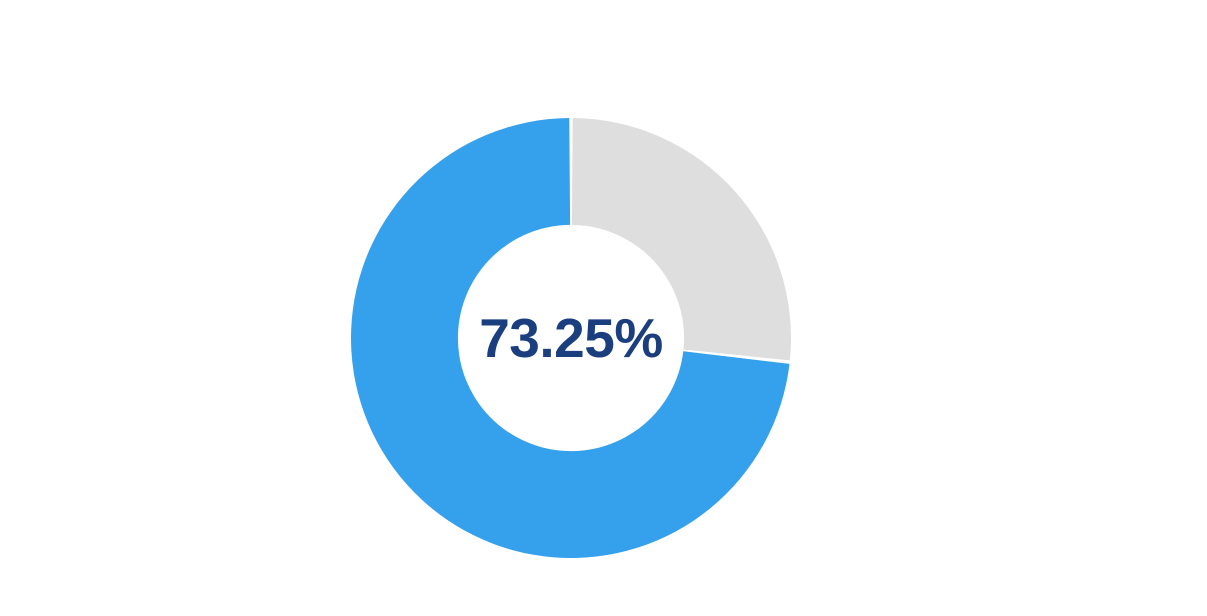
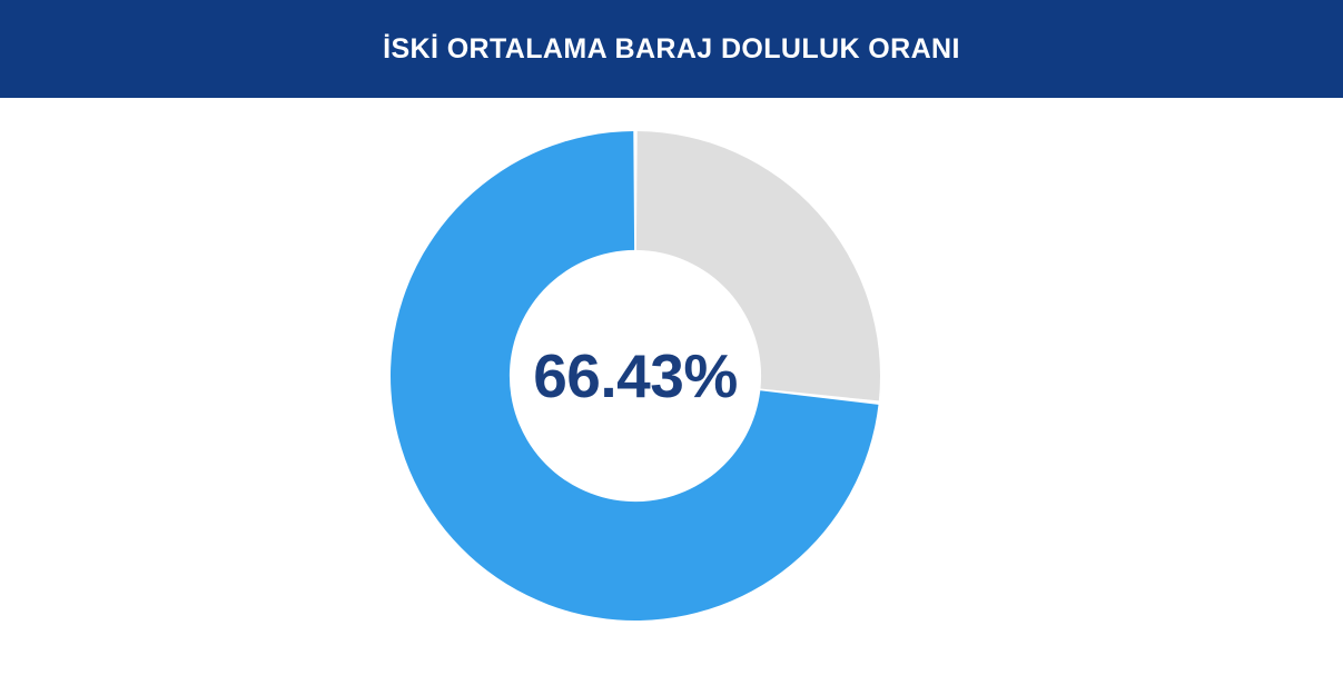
+ İSKİ ORTALAMA BARAJ DOLULUK ORANI
- 73.25%
+ 66.43%
